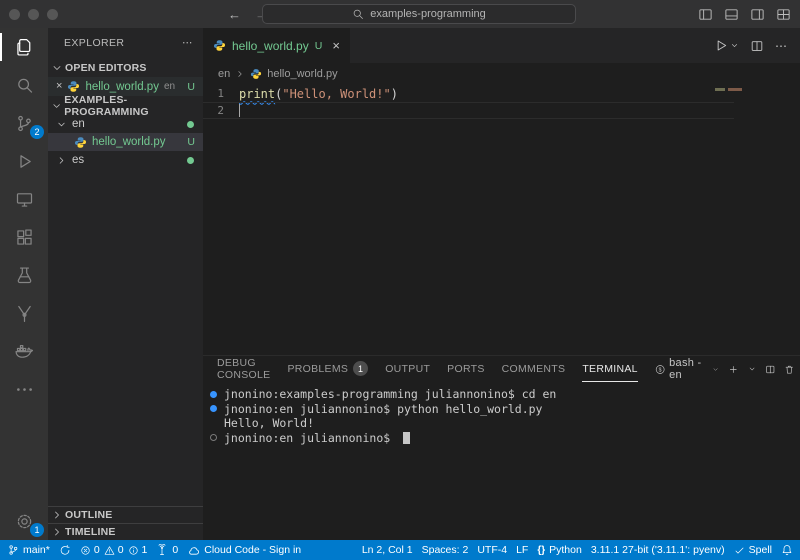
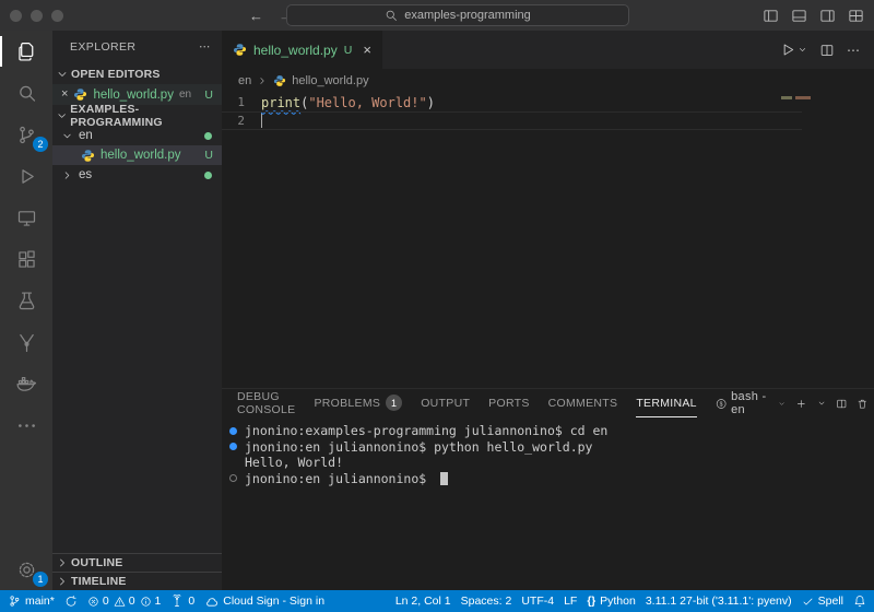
  ←
  examples-programming
  2
  1
  EXPLORER
  ⋯
  OPEN EDITORS
  ×
  hello_world.py
  en
  U
  EXAMPLES-PROGRAMMING
  en
  hello_world.py
  U
  es
  OUTLINE
  TIMELINE
  hello_world.py
  U
  ×
  ⋯
  en
  hello_world.py
  1
  print
  (
  "Hello, World!"
  )
  2
  DEBUG CONSOLE
  PROBLEMS
  1
  OUTPUT
  PORTS
  COMMENTS
  TERMINAL
  bash - en
  jnonino:examples-programming juliannonino$ cd en
  jnonino:en juliannonino$ python hello_world.py
  Hello, World!
  jnonino:en juliannonino$
  main*
  0
  0
  1
  0
- Cloud Code - Sign in
+ Cloud Sign - Sign in
  Ln 2, Col 1
  Spaces: 2
  UTF-4
  LF
  {}
  Python
  3.11.1 27-bit ('3.11.1': pyenv)
  Spell
